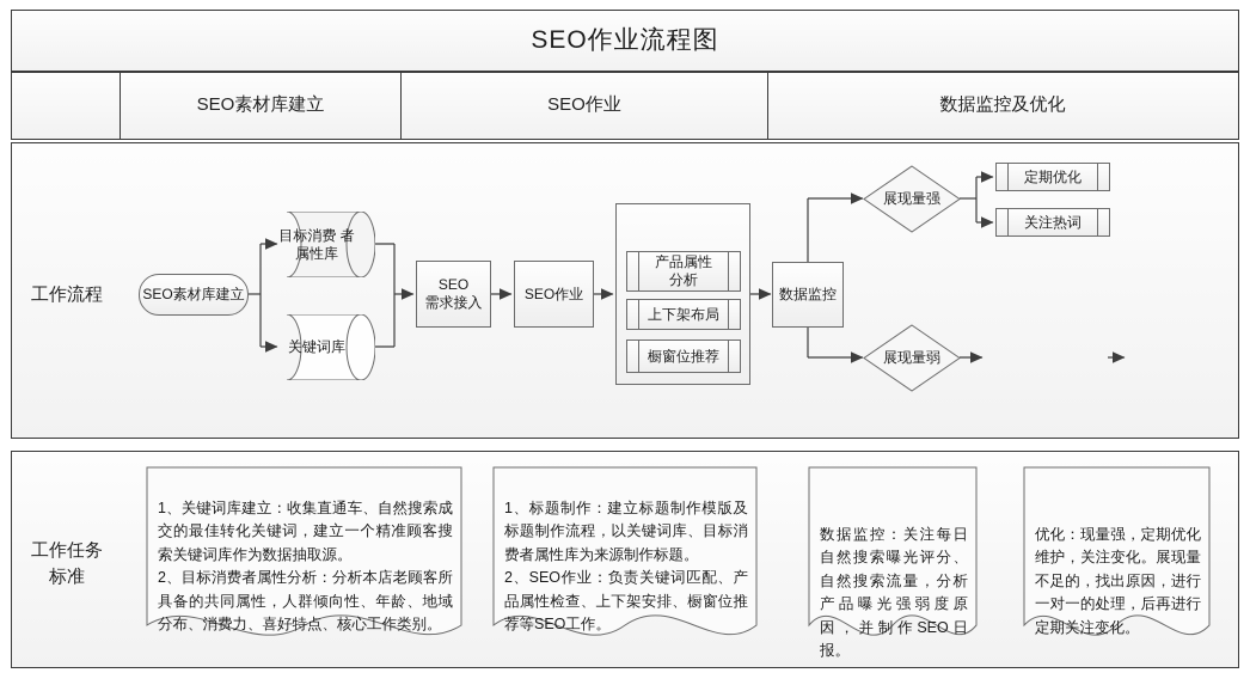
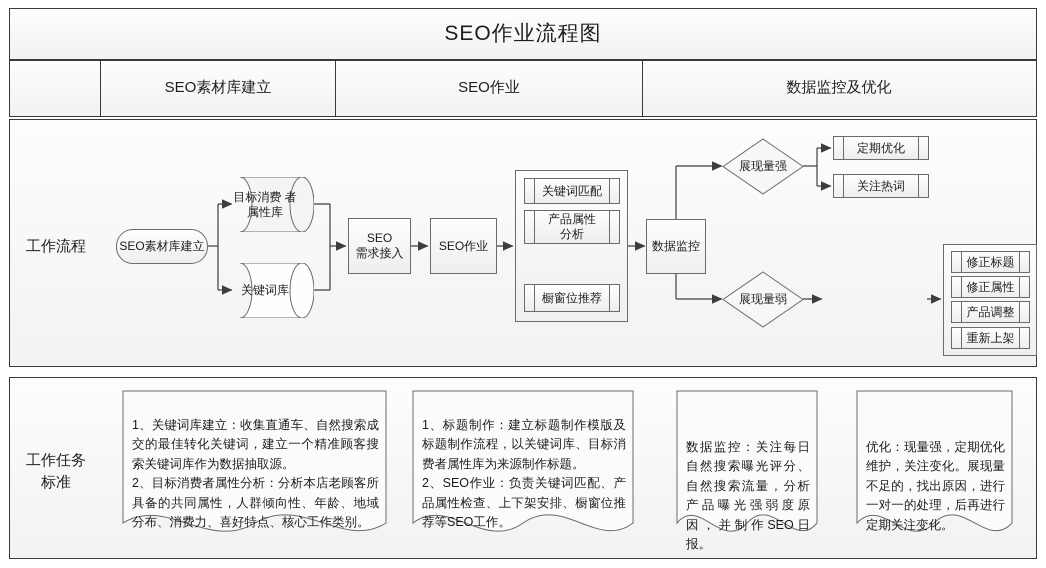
  SEO作业流程图
  SEO素材库建立
  SEO作业
  数据监控及优化
  工作流程
  工作任务
  标准
  SEO素材库建立
  目标消费 者属性库
  关键词库
  SEO
  需求接入
  SEO作业
+ 关键词匹配
  产品属性
  分析
- 上下架布局
  橱窗位推荐
  数据监控
  展现量强
  展现量弱
  定期优化
  关注热词
+ 修正标题
+ 修正属性
+ 产品调整
+ 重新上架
  1、关键词库建立：收集直通车、自然搜索成交的最佳转化关键词，建立一个精准顾客搜索关键词库作为数据抽取源。
  2、目标消费者属性分析：分析本店老顾客所具备的共同属性，人群倾向性、年龄、地域分布、消费力、喜好特点、核心工作类别。
  1、标题制作：建立标题制作模版及标题制作流程，以关键词库、目标消费者属性库为来源制作标题。
  2、SEO作业：负责关键词匹配、产品属性检查、上下架安排、橱窗位推荐等SEO工作。
  数据监控：关注每日自然搜索曝光评分、自然搜索流量，分析产品曝光强弱度原因，并制作SEO日报。
  优化：现量强，定期优化维护，关注变化。展现量不足的，找出原因，进行一对一的处理，后再进行定期关注变化。
